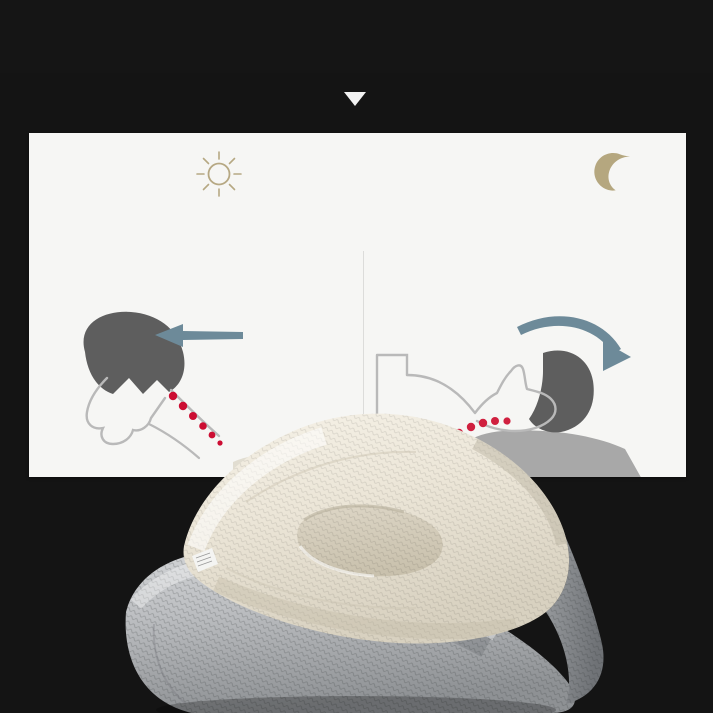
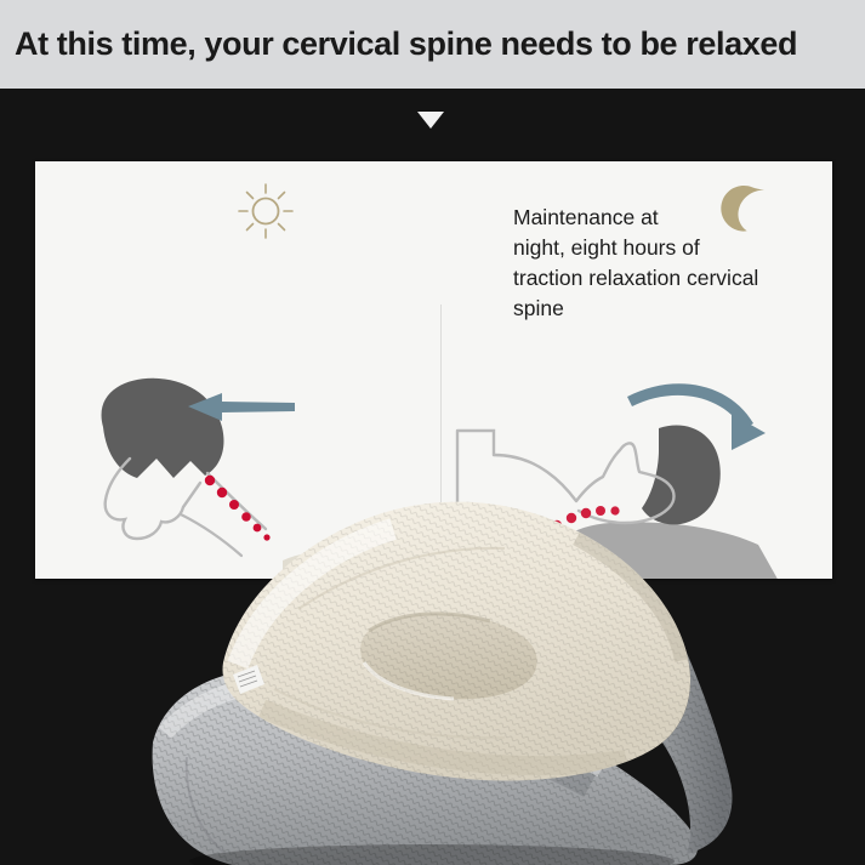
+ At this time, your cervical spine needs to be relaxed
+ Maintenance at
+ night, eight hours of
+ traction relaxation cervical
+ spine
